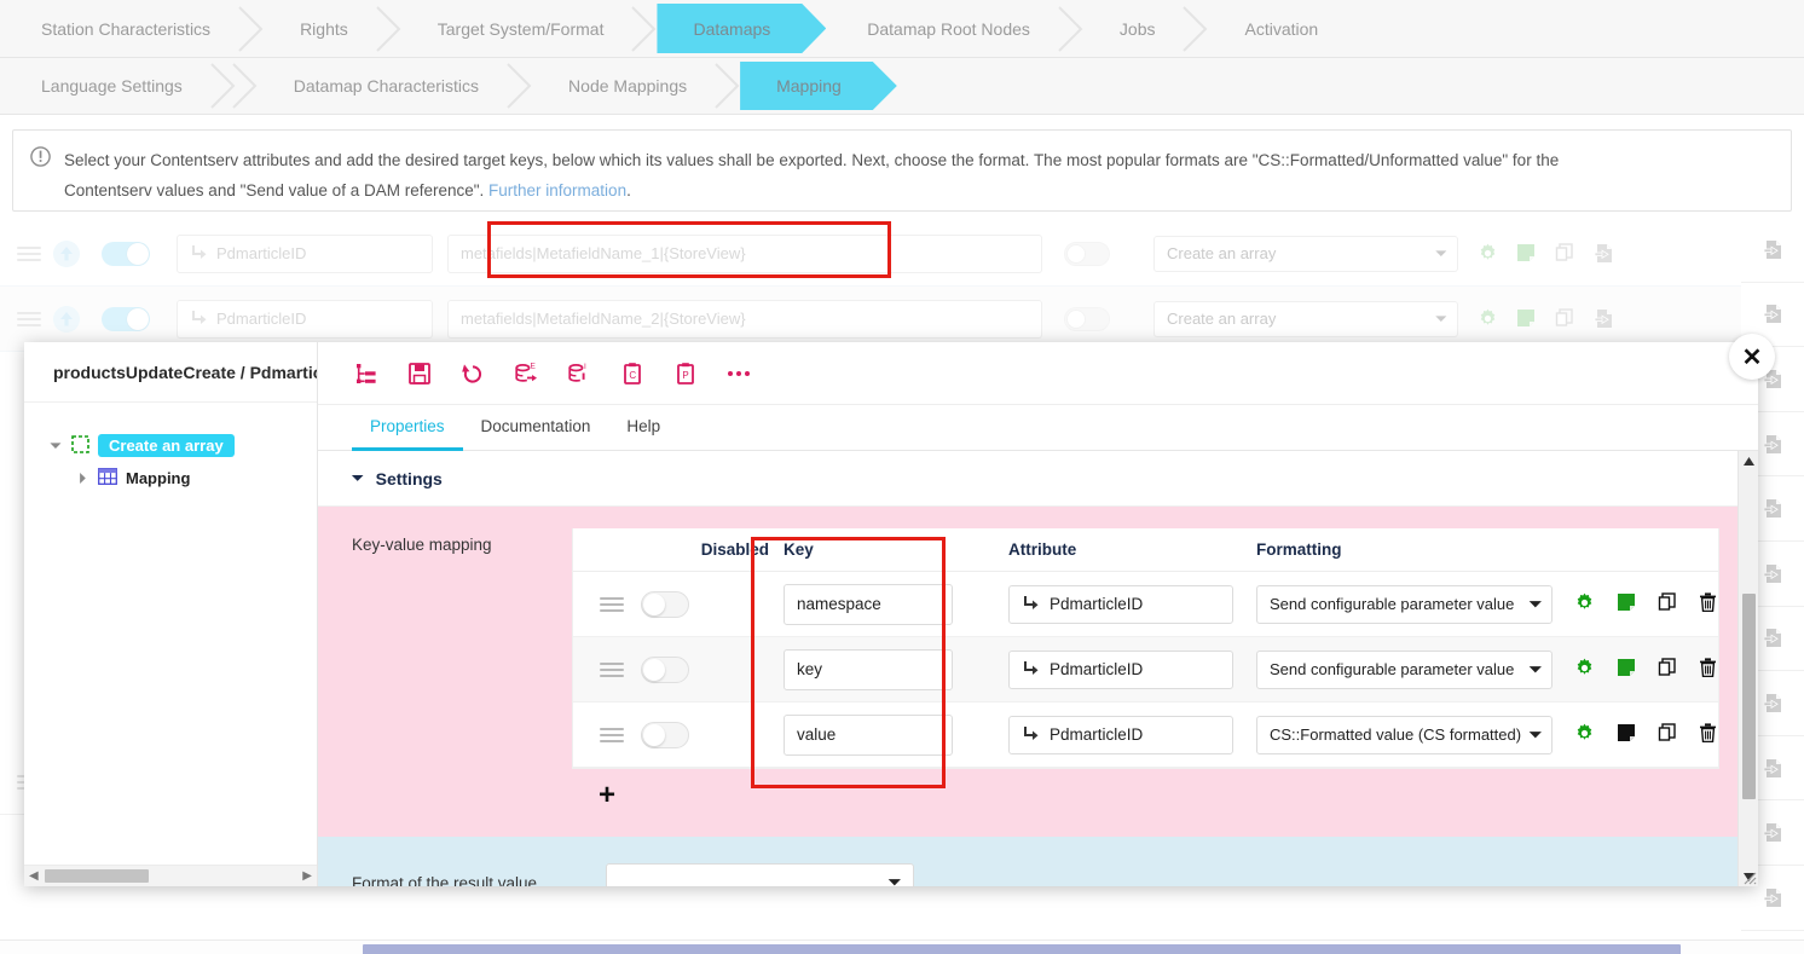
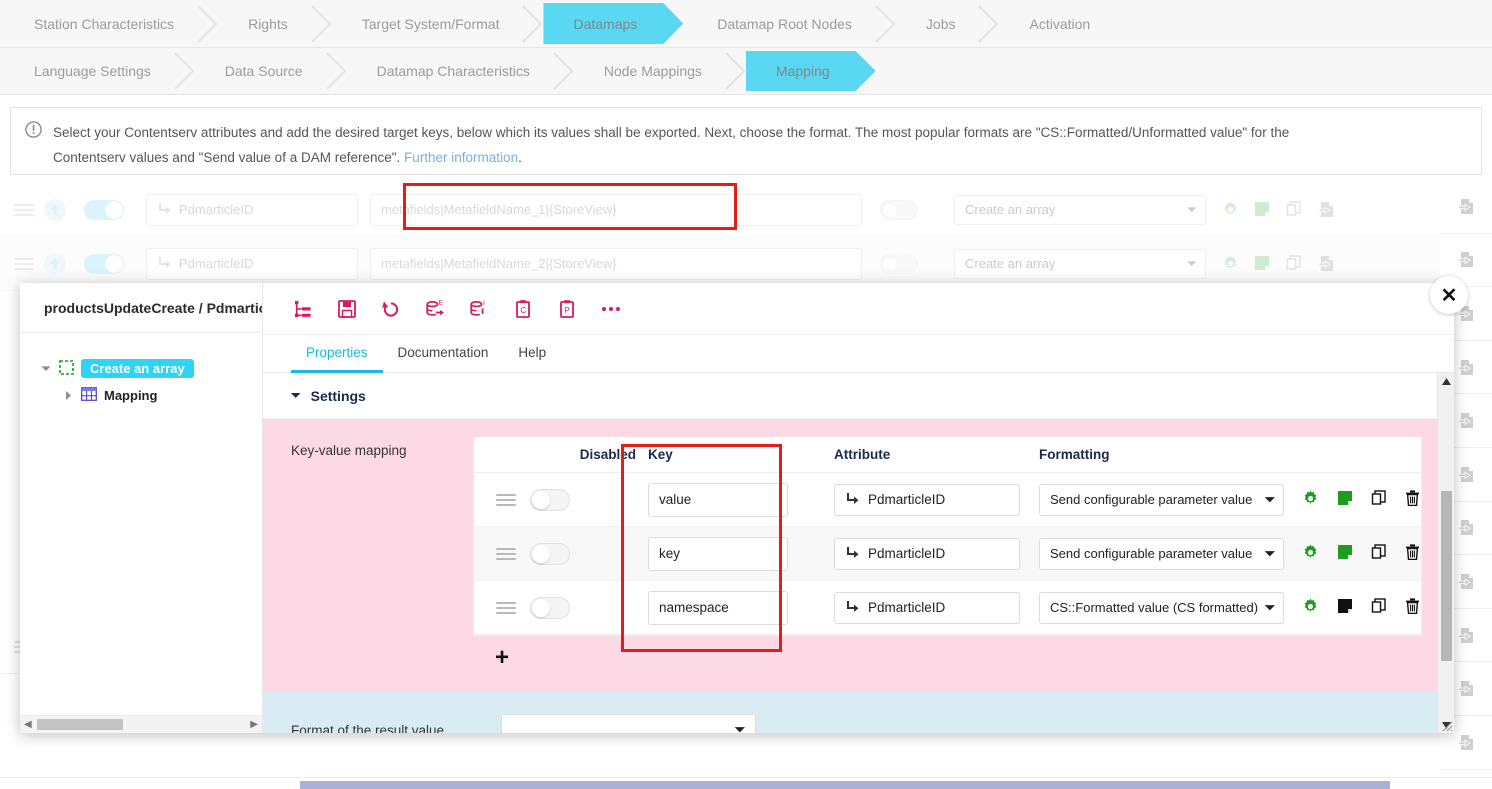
  Station Characteristics
  Rights
  Target System/Format
  Datamaps
  Datamap Root Nodes
  Jobs
  Activation
  Language Settings
+ Data Source
  Datamap Characteristics
  Node Mappings
  Mapping
  Select your Contentserv attributes and add the desired target keys, below which its values shall be exported. Next, choose the format. The most popular formats are "CS::Formatted/Unformatted value" for the
  Contentserv values and "Send value of a DAM reference". Further information.
  PdmarticleID
  metafields|MetafieldName_1|{StoreView}
  Create an array
  ⏷
  PdmarticleID
  metafields|MetafieldName_2|{StoreView}
  Create an array
  ⏷
  productsUpdateCreate / Pdmarti
  ⏷
  Create an array
  ⏵
  Mapping
  ◀
  ▶
  C
  P
  Properties
  Documentation
  Help
  ⏷
  Settings
  Key-value mapping
  Disabled
  Key
  Attribute
  Formatting
- namespace
+ value
  PdmarticleID
  Send configurable parameter value
  ⏷
  key
  PdmarticleID
  Send configurable parameter value
  ⏷
- value
+ namespace
  PdmarticleID
  CS::Formatted value (CS formatted)
  ⏷
  +
  Format of the result value
  ⏷
  ✕
